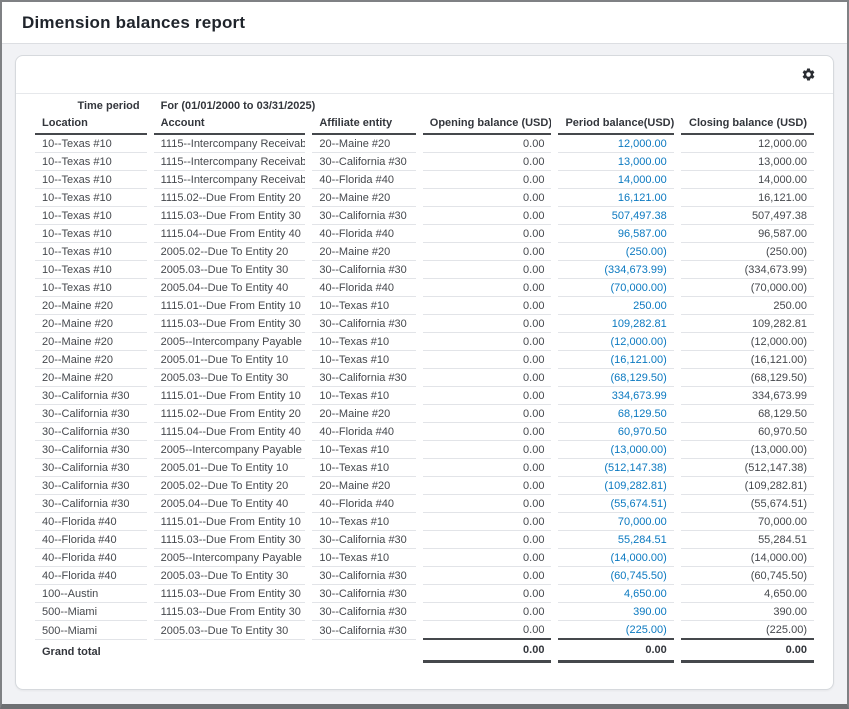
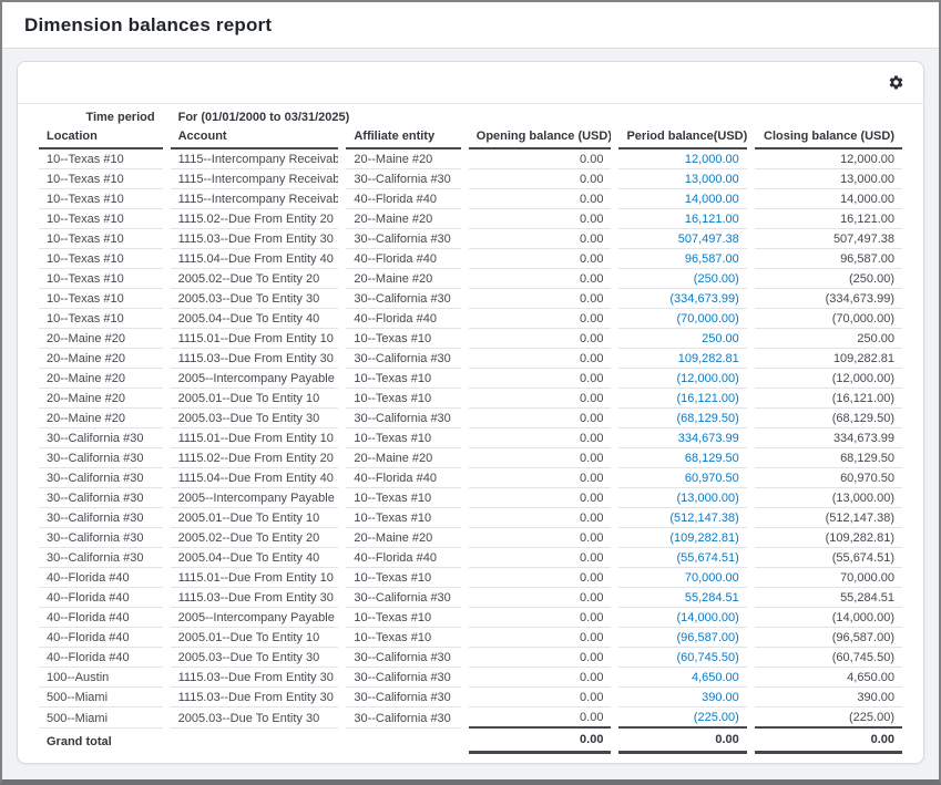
  Dimension balances report
  Time period	For (01/01/2000 to 03/31/2025)
  Location	Account	Affiliate entity	Opening balance (USD)	Period balance(USD)	Closing balance (USD)
  10--Texas #10	1115--Intercompany Receivab	20--Maine #20	0.00	12,000.00	12,000.00
  10--Texas #10	1115--Intercompany Receivab	30--California #30	0.00	13,000.00	13,000.00
  10--Texas #10	1115--Intercompany Receivab	40--Florida #40	0.00	14,000.00	14,000.00
  10--Texas #10	1115.02--Due From Entity 20	20--Maine #20	0.00	16,121.00	16,121.00
  10--Texas #10	1115.03--Due From Entity 30	30--California #30	0.00	507,497.38	507,497.38
  10--Texas #10	1115.04--Due From Entity 40	40--Florida #40	0.00	96,587.00	96,587.00
  10--Texas #10	2005.02--Due To Entity 20	20--Maine #20	0.00	(250.00)	(250.00)
  10--Texas #10	2005.03--Due To Entity 30	30--California #30	0.00	(334,673.99)	(334,673.99)
  10--Texas #10	2005.04--Due To Entity 40	40--Florida #40	0.00	(70,000.00)	(70,000.00)
  20--Maine #20	1115.01--Due From Entity 10	10--Texas #10	0.00	250.00	250.00
  20--Maine #20	1115.03--Due From Entity 30	30--California #30	0.00	109,282.81	109,282.81
  20--Maine #20	2005--Intercompany Payable	10--Texas #10	0.00	(12,000.00)	(12,000.00)
  20--Maine #20	2005.01--Due To Entity 10	10--Texas #10	0.00	(16,121.00)	(16,121.00)
  20--Maine #20	2005.03--Due To Entity 30	30--California #30	0.00	(68,129.50)	(68,129.50)
  30--California #30	1115.01--Due From Entity 10	10--Texas #10	0.00	334,673.99	334,673.99
  30--California #30	1115.02--Due From Entity 20	20--Maine #20	0.00	68,129.50	68,129.50
  30--California #30	1115.04--Due From Entity 40	40--Florida #40	0.00	60,970.50	60,970.50
  30--California #30	2005--Intercompany Payable	10--Texas #10	0.00	(13,000.00)	(13,000.00)
  30--California #30	2005.01--Due To Entity 10	10--Texas #10	0.00	(512,147.38)	(512,147.38)
  30--California #30	2005.02--Due To Entity 20	20--Maine #20	0.00	(109,282.81)	(109,282.81)
  30--California #30	2005.04--Due To Entity 40	40--Florida #40	0.00	(55,674.51)	(55,674.51)
  40--Florida #40	1115.01--Due From Entity 10	10--Texas #10	0.00	70,000.00	70,000.00
  40--Florida #40	1115.03--Due From Entity 30	30--California #30	0.00	55,284.51	55,284.51
  40--Florida #40	2005--Intercompany Payable	10--Texas #10	0.00	(14,000.00)	(14,000.00)
+ 40--Florida #40	2005.01--Due To Entity 10	10--Texas #10	0.00	(96,587.00)	(96,587.00)
  40--Florida #40	2005.03--Due To Entity 30	30--California #30	0.00	(60,745.50)	(60,745.50)
  100--Austin	1115.03--Due From Entity 30	30--California #30	0.00	4,650.00	4,650.00
  500--Miami	1115.03--Due From Entity 30	30--California #30	0.00	390.00	390.00
  500--Miami	2005.03--Due To Entity 30	30--California #30	0.00	(225.00)	(225.00)
  Grand total	0.00	0.00	0.00
